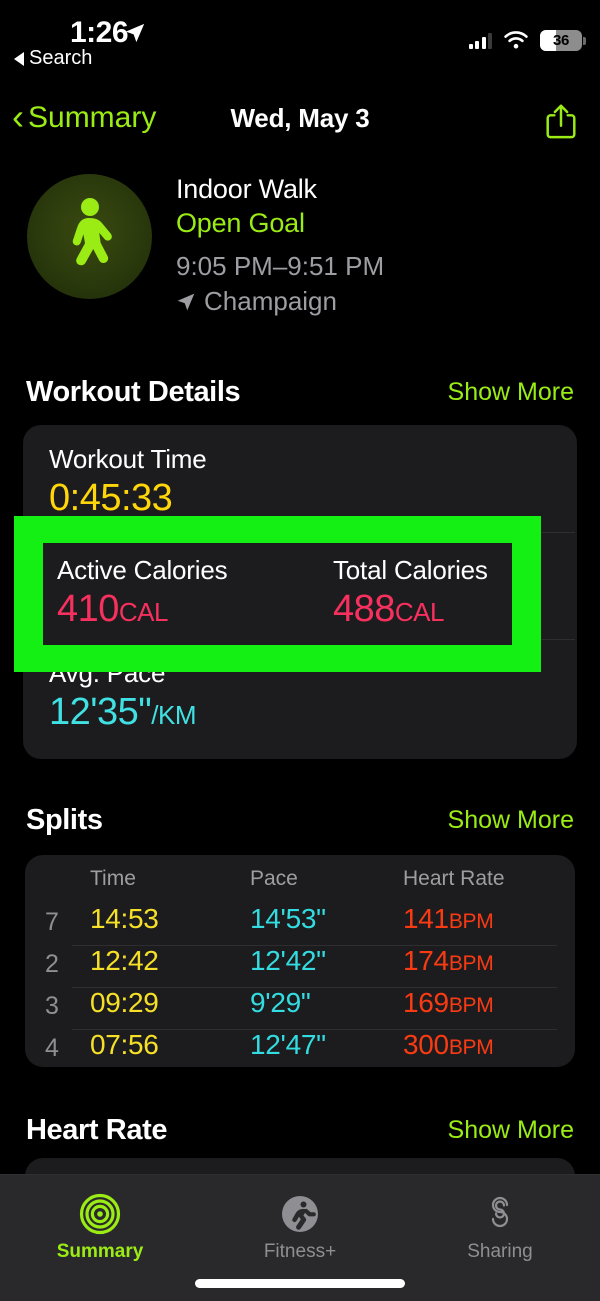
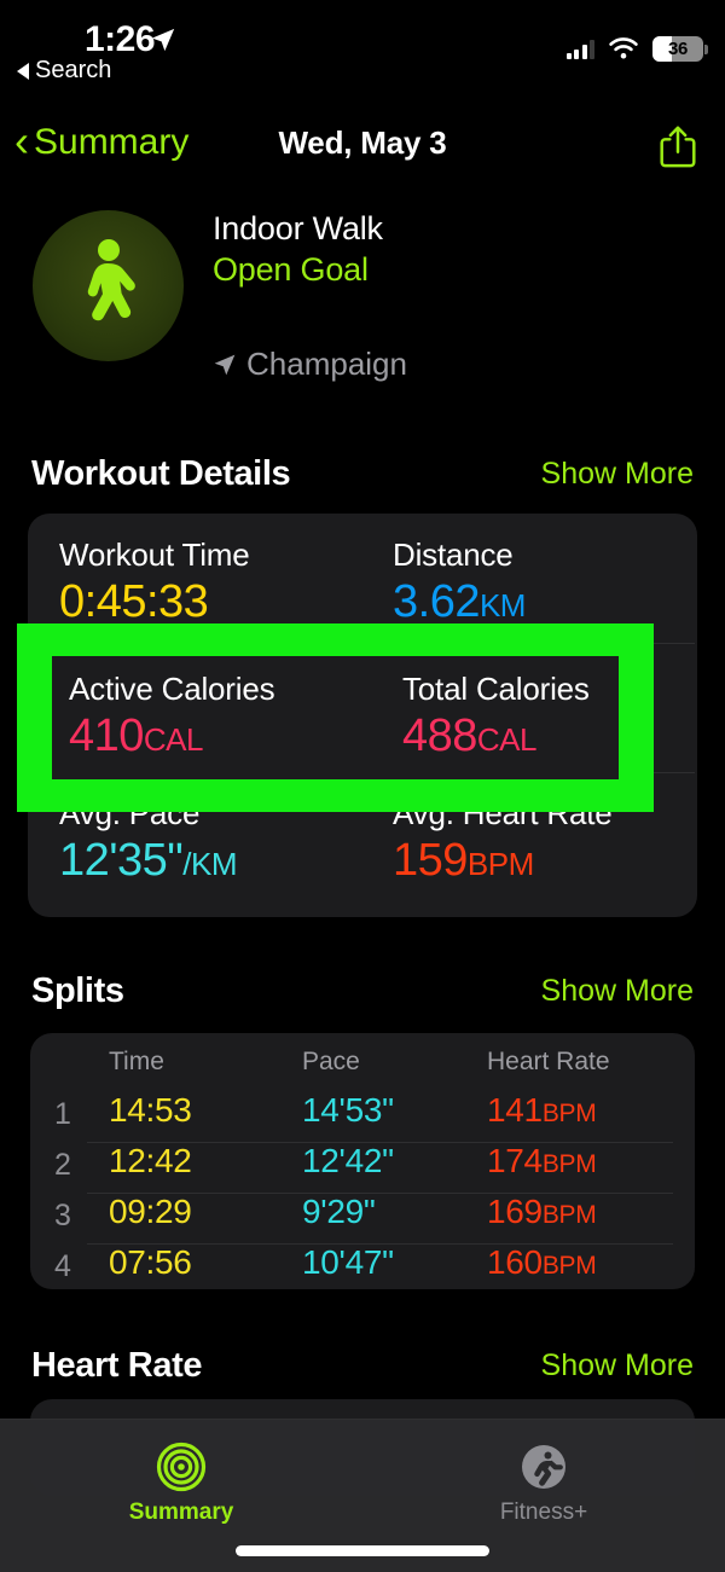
  1:26
  Search
  36
  ‹
  Summary
  Wed, May 3
  Indoor Walk
  Open Goal
- 9:05 PM–9:51 PM
  Champaign
  Workout Details
  Show More
  Workout Time
  0:45:33
+ Distance
+ 3.62KM
  Avg. Pace
  12'35"/KM
+ Avg. Heart Rate
+ 159BPM
  Active Calories
  410CAL
  Total Calories
  488CAL
  Splits
  Show More
  Time
  Pace
  Heart Rate
- 7
+ 1
  14:53
  14'53"
  141BPM
  2
  12:42
  12'42"
  174BPM
  3
  09:29
  9'29"
  169BPM
  4
  07:56
- 12'47"
+ 10'47"
- 300BPM
+ 160BPM
  Heart Rate
  Show More
  Summary
  Fitness+
- Sharing
